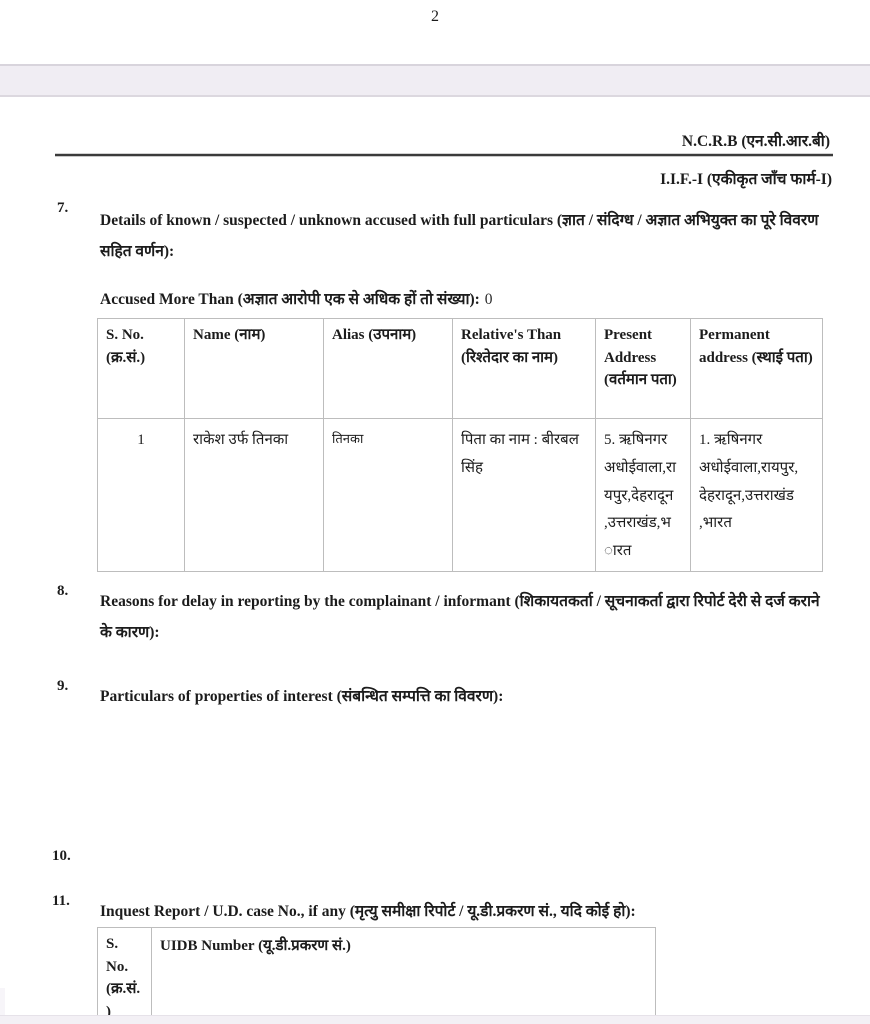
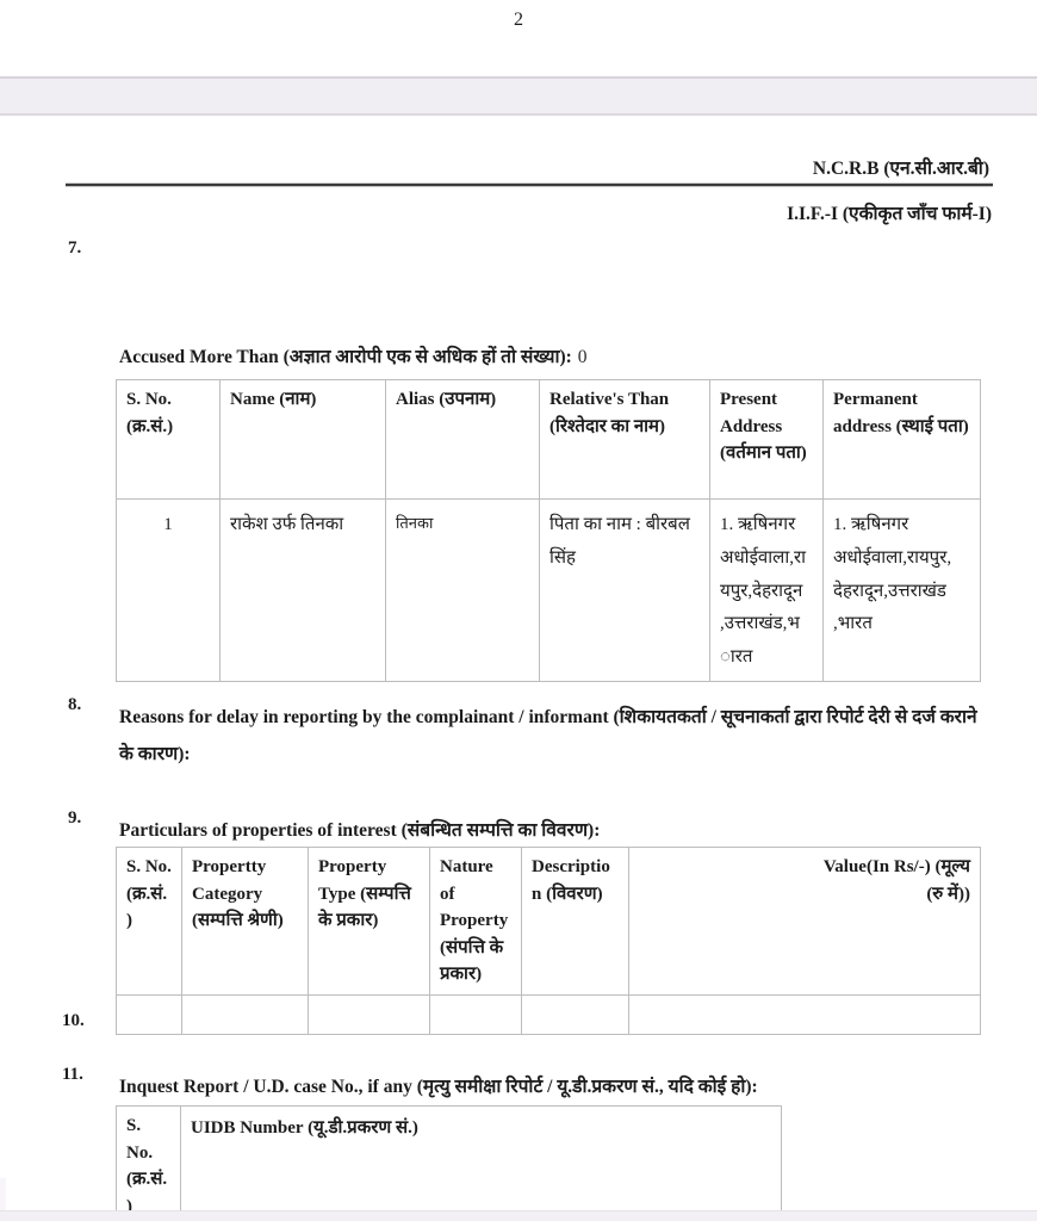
  2
  N.C.R.B (एन.सी.आर.बी)
  I.I.F.-I (एकीकृत जाँच फार्म-I)
  7.
- Details of known / suspected / unknown accused with full particulars (ज्ञात / संदिग्ध / अज्ञात अभियुक्त का पूरे विवरण सहित वर्णन):
  Accused More Than (अज्ञात आरोपी एक से अधिक हों तो संख्या): 0
  S. No. (क्र.सं.)	Name (नाम)	Alias (उपनाम)	Relative's Than (रिश्तेदार का नाम)	Present Address (वर्तमान पता)	Permanent address (स्थाई पता)
- 1	राकेश उर्फ तिनका	तिनका	पिता का नाम : बीरबल सिंह	5. ऋषिनगर अधोईवाला,रायपुर,देहरादून ,उत्तराखंड,भ ारत	1. ऋषिनगर अधोईवाला,रायपुर, देहरादून,उत्तराखंड ,भारत
+ 1	राकेश उर्फ तिनका	तिनका	पिता का नाम : बीरबल सिंह	1. ऋषिनगर अधोईवाला,रायपुर,देहरादून ,उत्तराखंड,भ ारत	1. ऋषिनगर अधोईवाला,रायपुर, देहरादून,उत्तराखंड ,भारत
  8.
  Reasons for delay in reporting by the complainant / informant (शिकायतकर्ता / सूचनाकर्ता द्वारा रिपोर्ट देरी से दर्ज कराने के कारण):
  9.
  Particulars of properties of interest (संबन्धित सम्पत्ति का विवरण):
+ S. No. (क्र.सं.)	Propertty Category (सम्पत्ति श्रेणी)	Property Type (सम्पत्ति के प्रकार)	Nature of Property (संपत्ति के प्रकार)	Description (विवरण)	Value(In Rs/-) (मूल्य (रु में))
  10.
  11.
  Inquest Report / U.D. case No., if any (मृत्यु समीक्षा रिपोर्ट / यू.डी.प्रकरण सं., यदि कोई हो):
  S. No. (क्र.सं.)	UIDB Number (यू.डी.प्रकरण सं.)
